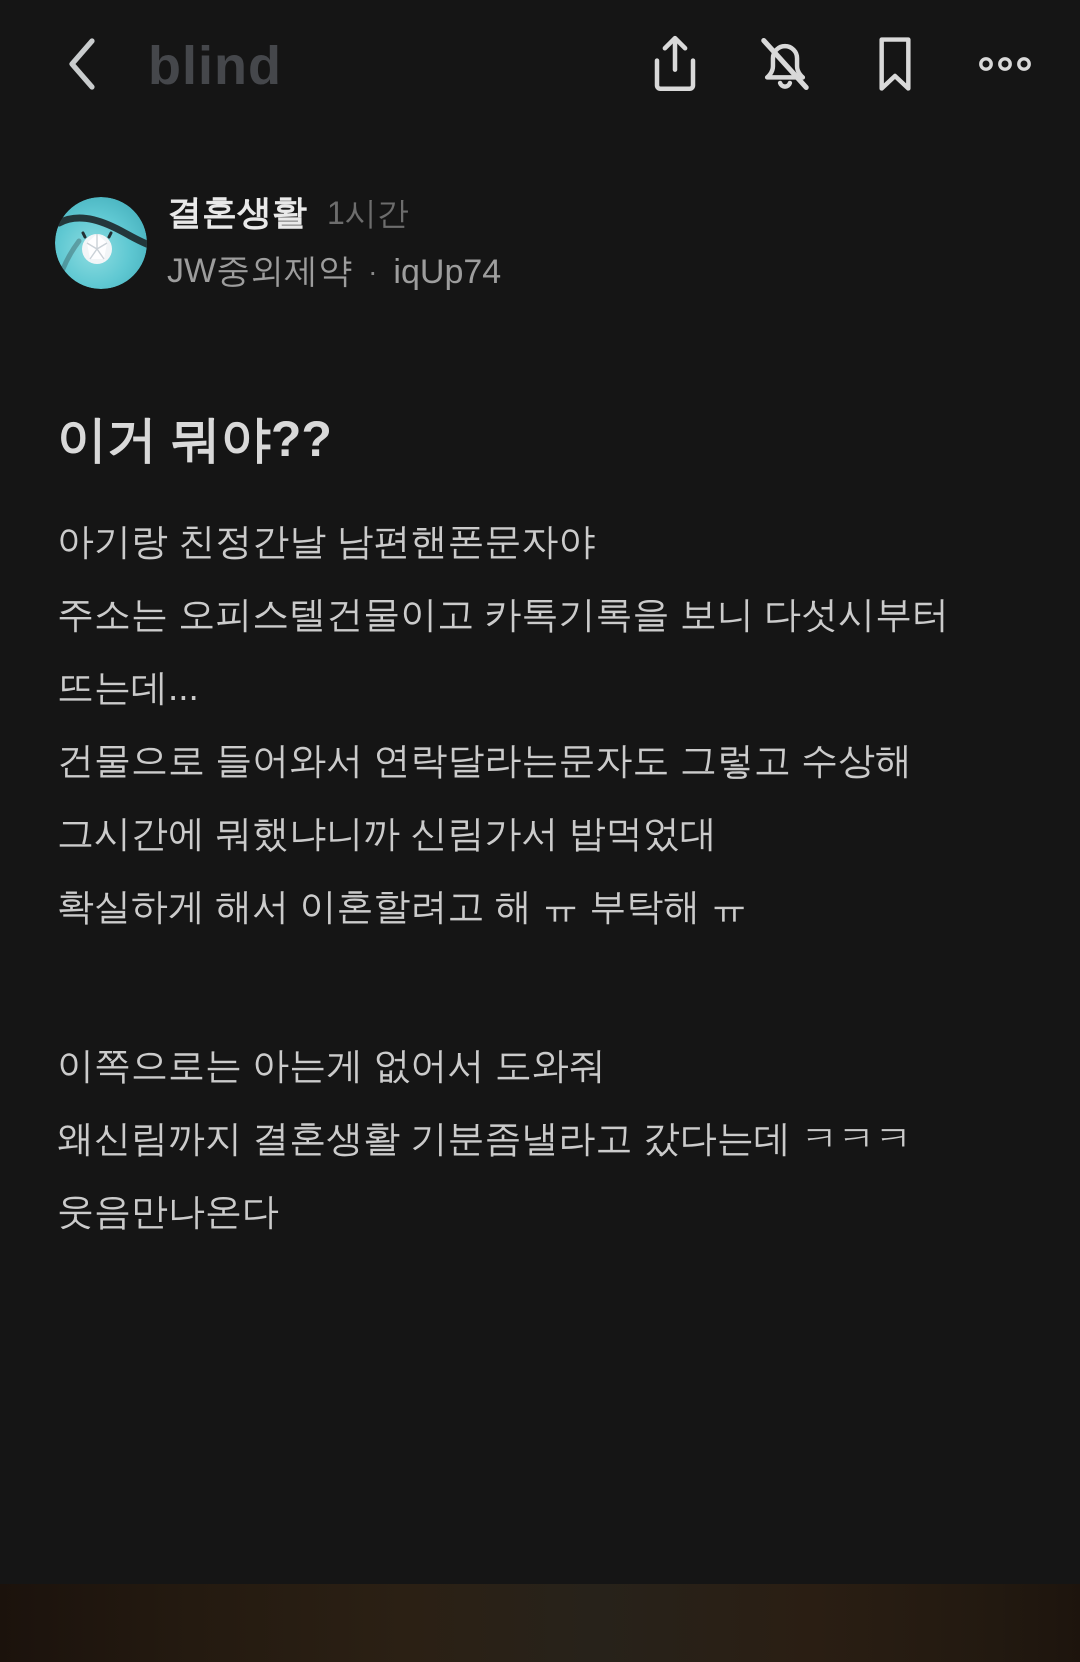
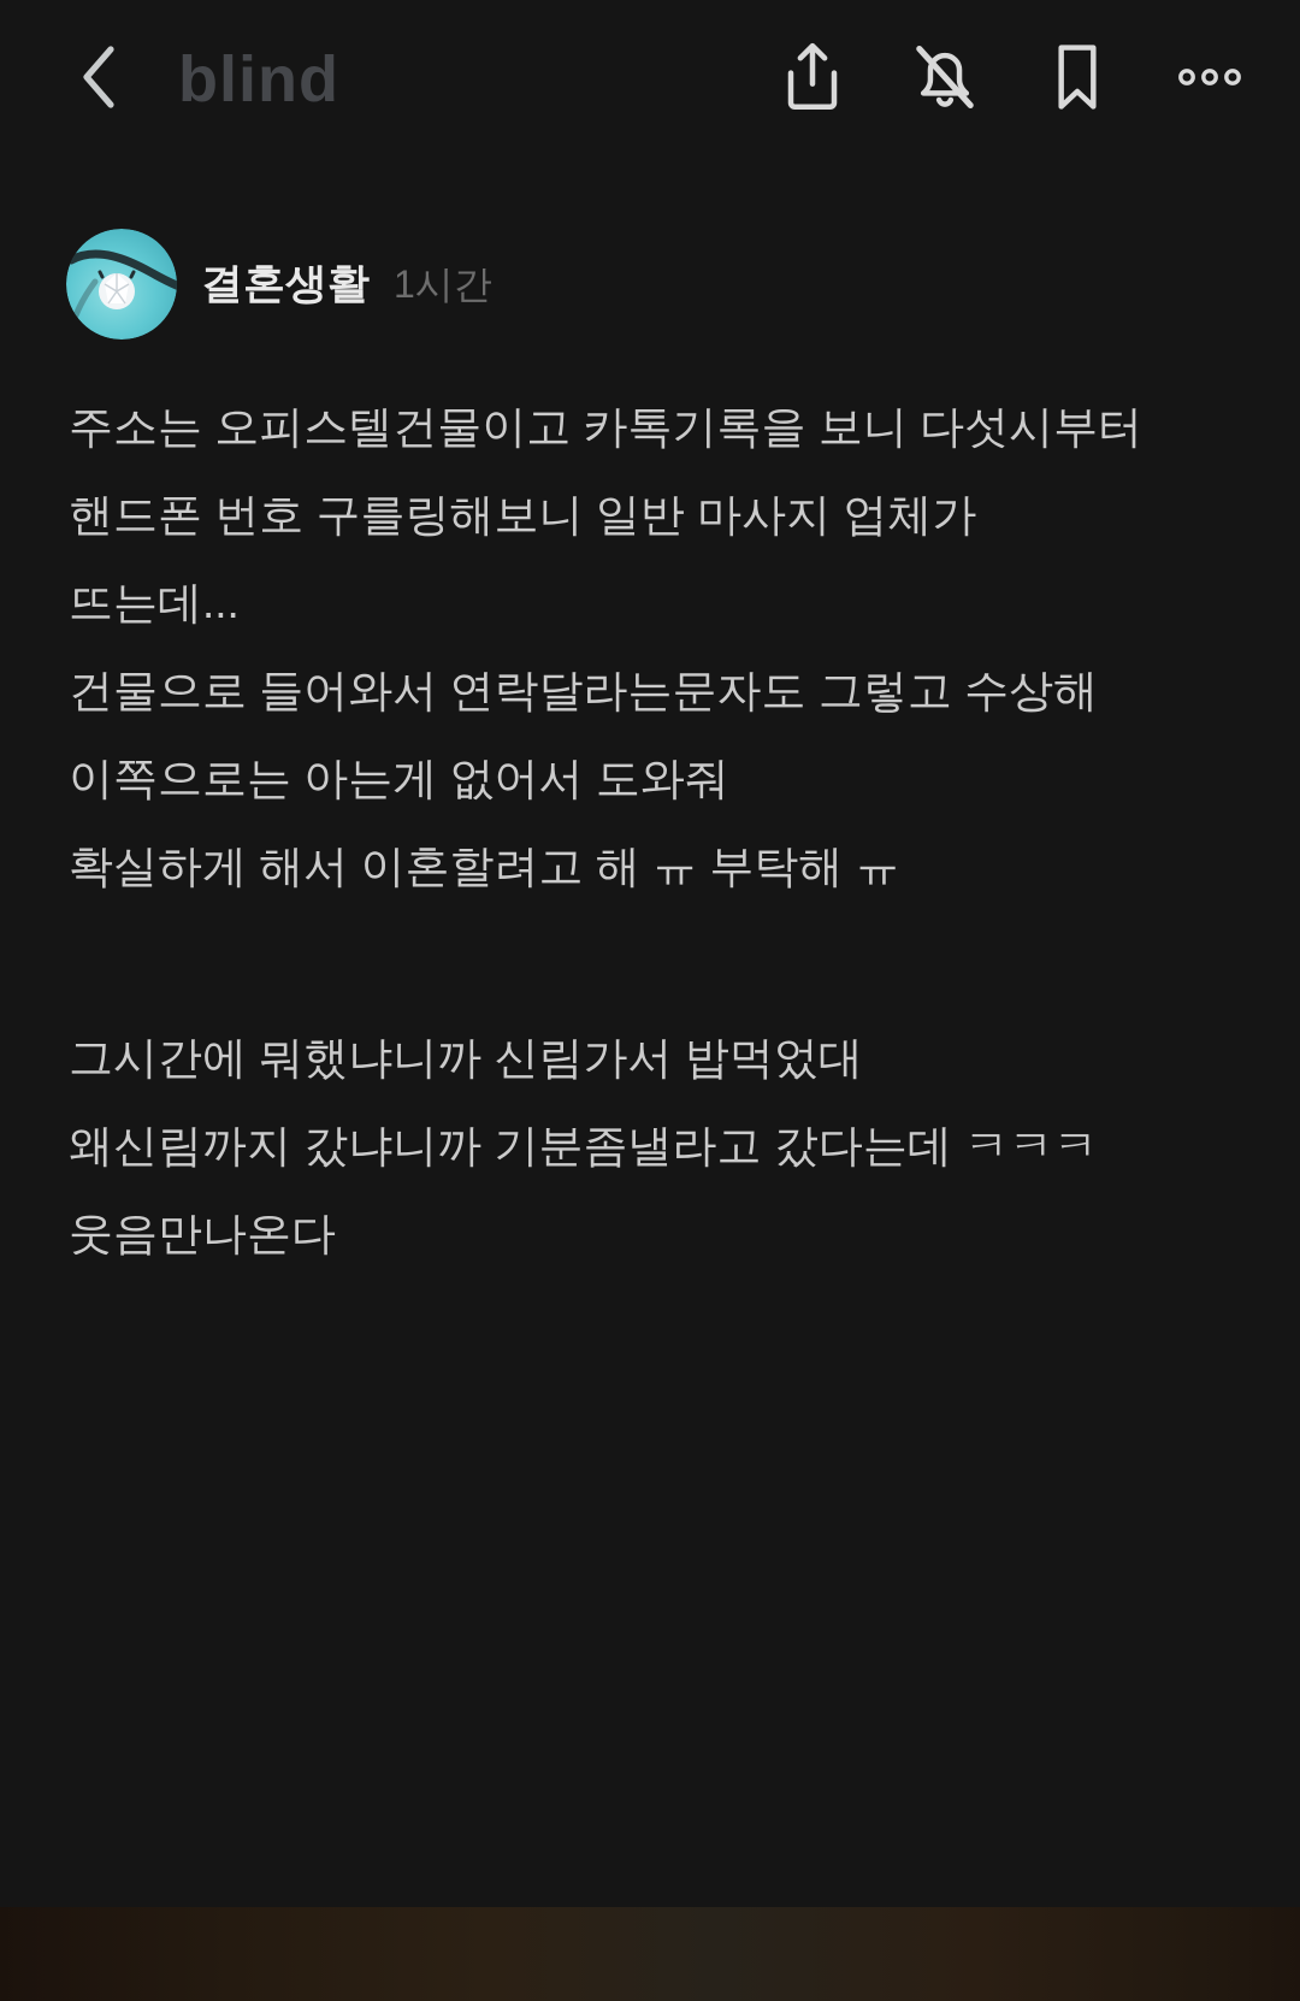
  blind
  결혼생활
  1시간
- JW중외제약
- ·
- iqUp74
- 이거 뭐야??
- 아기랑 친정간날 남편핸폰문자야
  주소는 오피스텔건물이고 카톡기록을 보니 다섯시부터
+ 핸드폰 번호 구를링해보니 일반 마사지 업체가
  뜨는데...
  건물으로 들어와서 연락달라는문자도 그렇고 수상해
- 그시간에 뭐했냐니까 신림가서 밥먹었대
+ 이쪽으로는 아는게 없어서 도와줘
  확실하게 해서 이혼할려고 해 ㅠ 부탁해 ㅠ
- 이쪽으로는 아는게 없어서 도와줘
+ 그시간에 뭐했냐니까 신림가서 밥먹었대
- 왜신림까지 결혼생활 기분좀낼라고 갔다는데 ㅋㅋㅋ
+ 왜신림까지 갔냐니까 기분좀낼라고 갔다는데 ㅋㅋㅋ
  웃음만나온다
